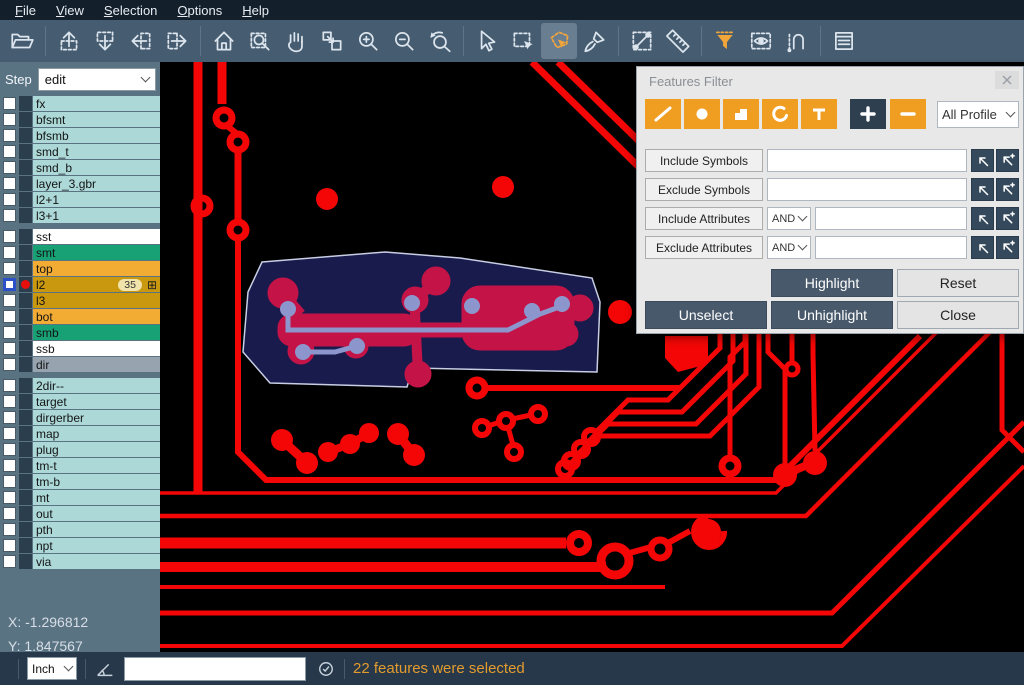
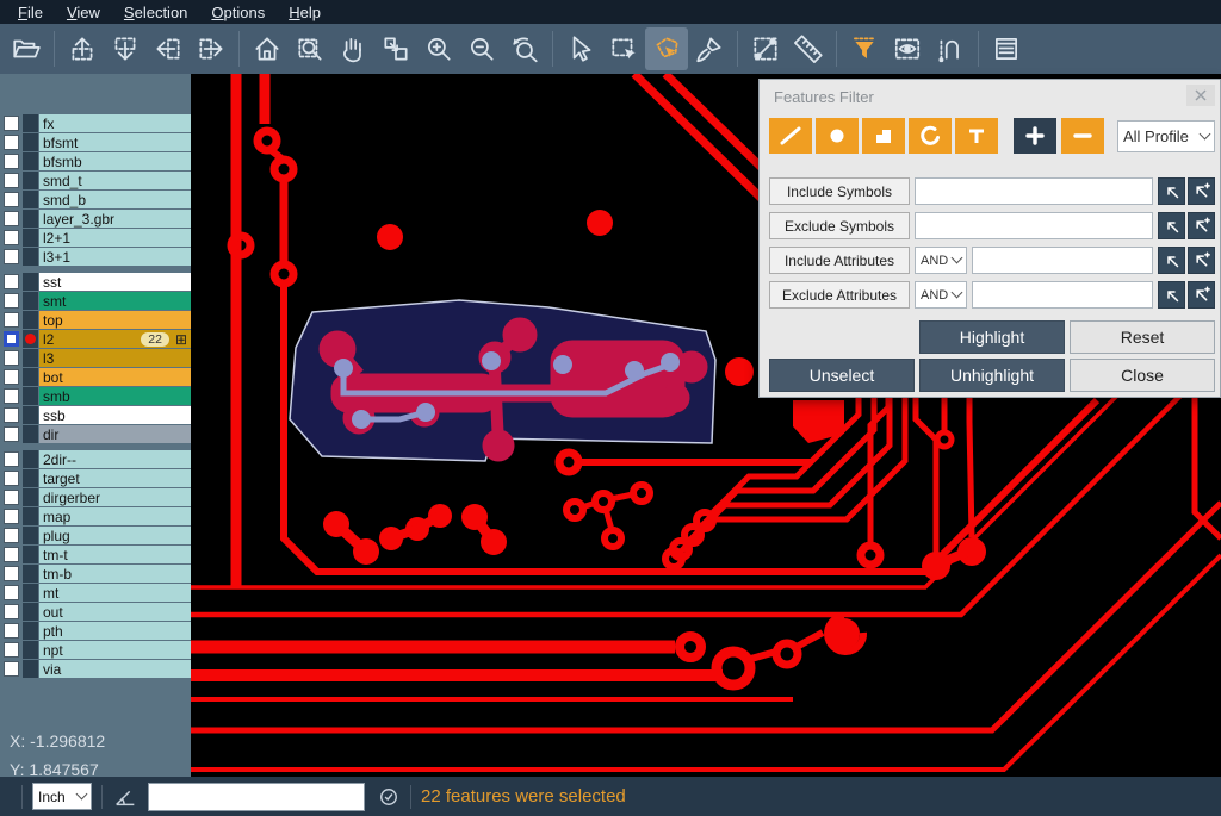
  File
  View
  Selection
  Options
  Help
- Step
- edit
  fx
  bfsmt
  bfsmb
  smd_t
  smd_b
  layer_3.gbr
  l2+1
  l3+1
  sst
  smt
  top
  l2
- 35
+ 22
  ⊞
  l3
  bot
  smb
  ssb
  dir
  2dir--
  target
  dirgerber
  map
  plug
  tm-t
  tm-b
  mt
  out
  pth
  npt
  via
  X: -1.296812
  Y: 1.847567
  Features Filter
  All Profile
  Include Symbols
  Exclude Symbols
  Include Attributes
  AND
  Exclude Attributes
  AND
  Highlight
  Reset
  Unselect
  Unhighlight
  Close
  Inch
  22 features were selected
